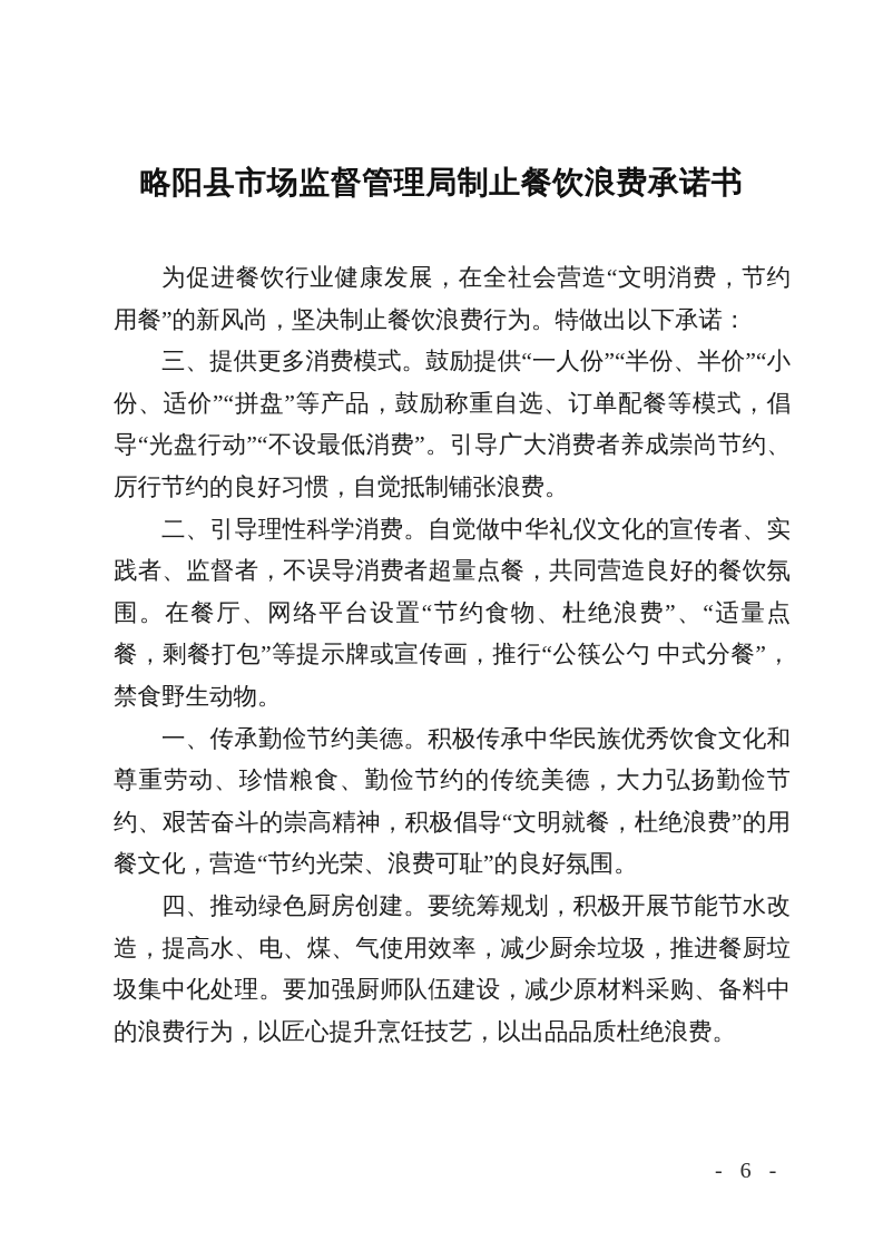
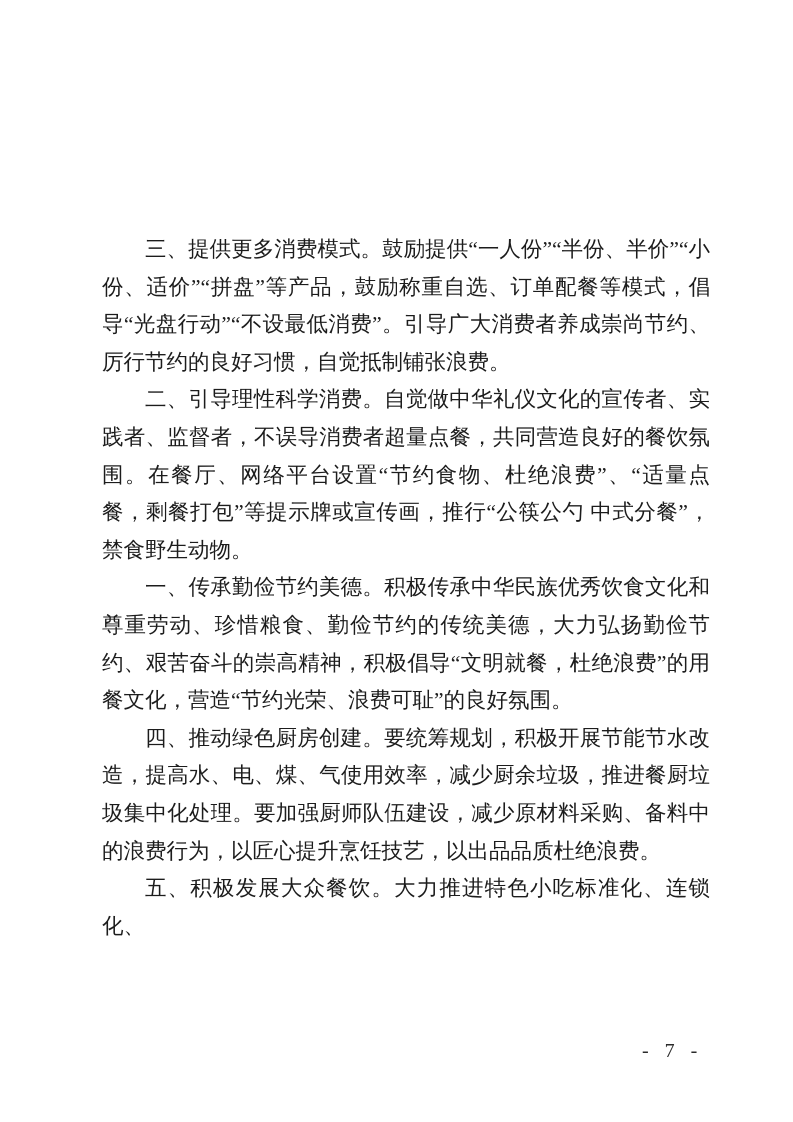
- 略阳县市场监督管理局制止餐饮浪费承诺书
- 为促进餐饮行业健康发展，在全社会营造“文明消费，节约用餐”的新风尚，坚决制止餐饮浪费行为。特做出以下承诺：
  三、提供更多消费模式。鼓励提供“一人份”“半份、半价”“小份、适价”“拼盘”等产品，鼓励称重自选、订单配餐等模式，倡导“光盘行动”“不设最低消费”。引导广大消费者养成崇尚节约、厉行节约的良好习惯，自觉抵制铺张浪费。
  二、引导理性科学消费。自觉做中华礼仪文化的宣传者、实践者、监督者，不误导消费者超量点餐，共同营造良好的餐饮氛围。在餐厅、网络平台设置“节约食物、杜绝浪费”、“适量点餐，剩餐打包”等提示牌或宣传画，推行“公筷公勺 中式分餐”，禁食野生动物。
  一、传承勤俭节约美德。积极传承中华民族优秀饮食文化和尊重劳动、珍惜粮食、勤俭节约的传统美德，大力弘扬勤俭节约、艰苦奋斗的崇高精神，积极倡导“文明就餐，杜绝浪费”的用餐文化，营造“节约光荣、浪费可耻”的良好氛围。
  四、推动绿色厨房创建。要统筹规划，积极开展节能节水改造，提高水、电、煤、气使用效率，减少厨余垃圾，推进餐厨垃圾集中化处理。要加强厨师队伍建设，减少原材料采购、备料中的浪费行为，以匠心提升烹饪技艺，以出品品质杜绝浪费。
+ 五、积极发展大众餐饮。大力推进特色小吃标准化、连锁化、
- - 6 -
+ - 7 -
